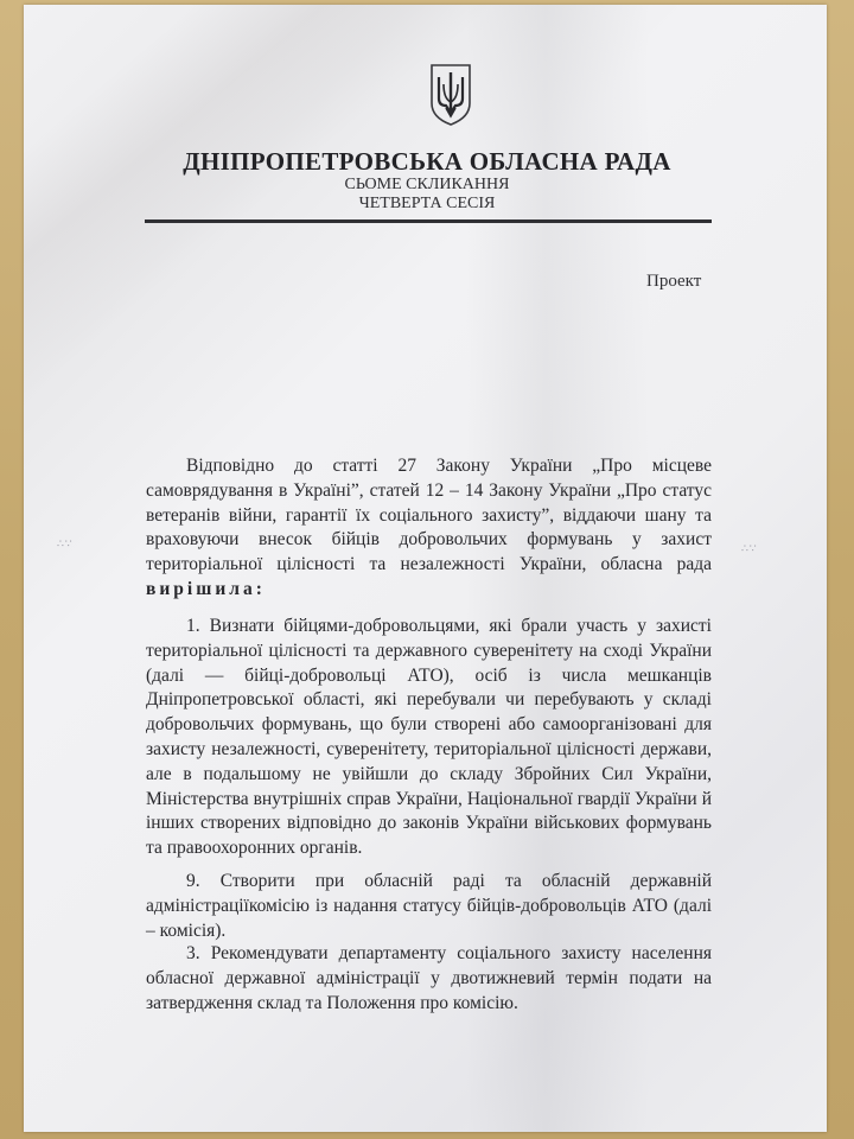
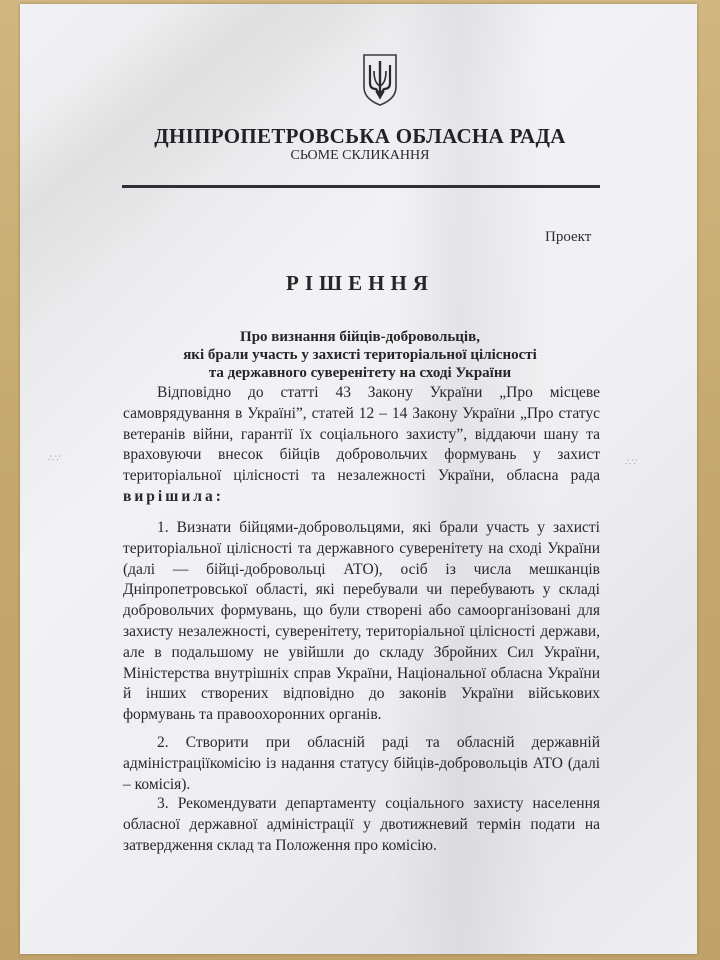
  ДНІПРОПЕТРОВСЬКА ОБЛАСНА РАДА
  СЬОМЕ СКЛИКАННЯ
- ЧЕТВЕРТА СЕСІЯ
  Проект
+ РІШЕННЯ
+ Про визнання бійців-добровольців,
+ які брали участь у захисті територіальної цілісності
+ та державного суверенітету на сході України
- Відповідно до статті 27 Закону України „Про місцеве самоврядування в Україні”, статей 12 – 14 Закону України „Про статус ветеранів війни, гарантії їх соціального захисту”, віддаючи шану та враховуючи внесок бійців добровольчих формувань у захист територіальної цілісності та незалежності України, обласна рада вирішила:
+ Відповідно до статті 43 Закону України „Про місцеве самоврядування в Україні”, статей 12 – 14 Закону України „Про статус ветеранів війни, гарантії їх соціального захисту”, віддаючи шану та враховуючи внесок бійців добровольчих формувань у захист територіальної цілісності та незалежності України, обласна рада вирішила:
- 1. Визнати бійцями-добровольцями, які брали участь у захисті територіальної цілісності та державного суверенітету на сході України (далі — бійці-добровольці АТО), осіб із числа мешканців Дніпропетровської області, які перебували чи перебувають у складі добровольчих формувань, що були створені або самоорганізовані для захисту незалежності, суверенітету, територіальної цілісності держави, але в подальшому не увійшли до складу Збройних Сил України, Міністерства внутрішніх справ України, Національної гвардії України й інших створених відповідно до законів України військових формувань та правоохоронних органів.
+ 1. Визнати бійцями-добровольцями, які брали участь у захисті територіальної цілісності та державного суверенітету на сході України (далі — бійці-добровольці АТО), осіб із числа мешканців Дніпропетровської області, які перебували чи перебувають у складі добровольчих формувань, що були створені або самоорганізовані для захисту незалежності, суверенітету, територіальної цілісності держави, але в подальшому не увійшли до складу Збройних Сил України, Міністерства внутрішніх справ України, Національної обласна України й інших створених відповідно до законів України військових формувань та правоохоронних органів.
- 9. Створити при обласній раді та обласній державній адміністраціїкомісію із надання статусу бійців-добровольців АТО (далі – комісія).
+ 2. Створити при обласній раді та обласній державній адміністраціїкомісію із надання статусу бійців-добровольців АТО (далі – комісія).
  3. Рекомендувати департаменту соціального захисту населення обласної державної адміністрації у двотижневий термін подати на затвердження склад та Положення про комісію.
  ∴∵
  ∴∵
